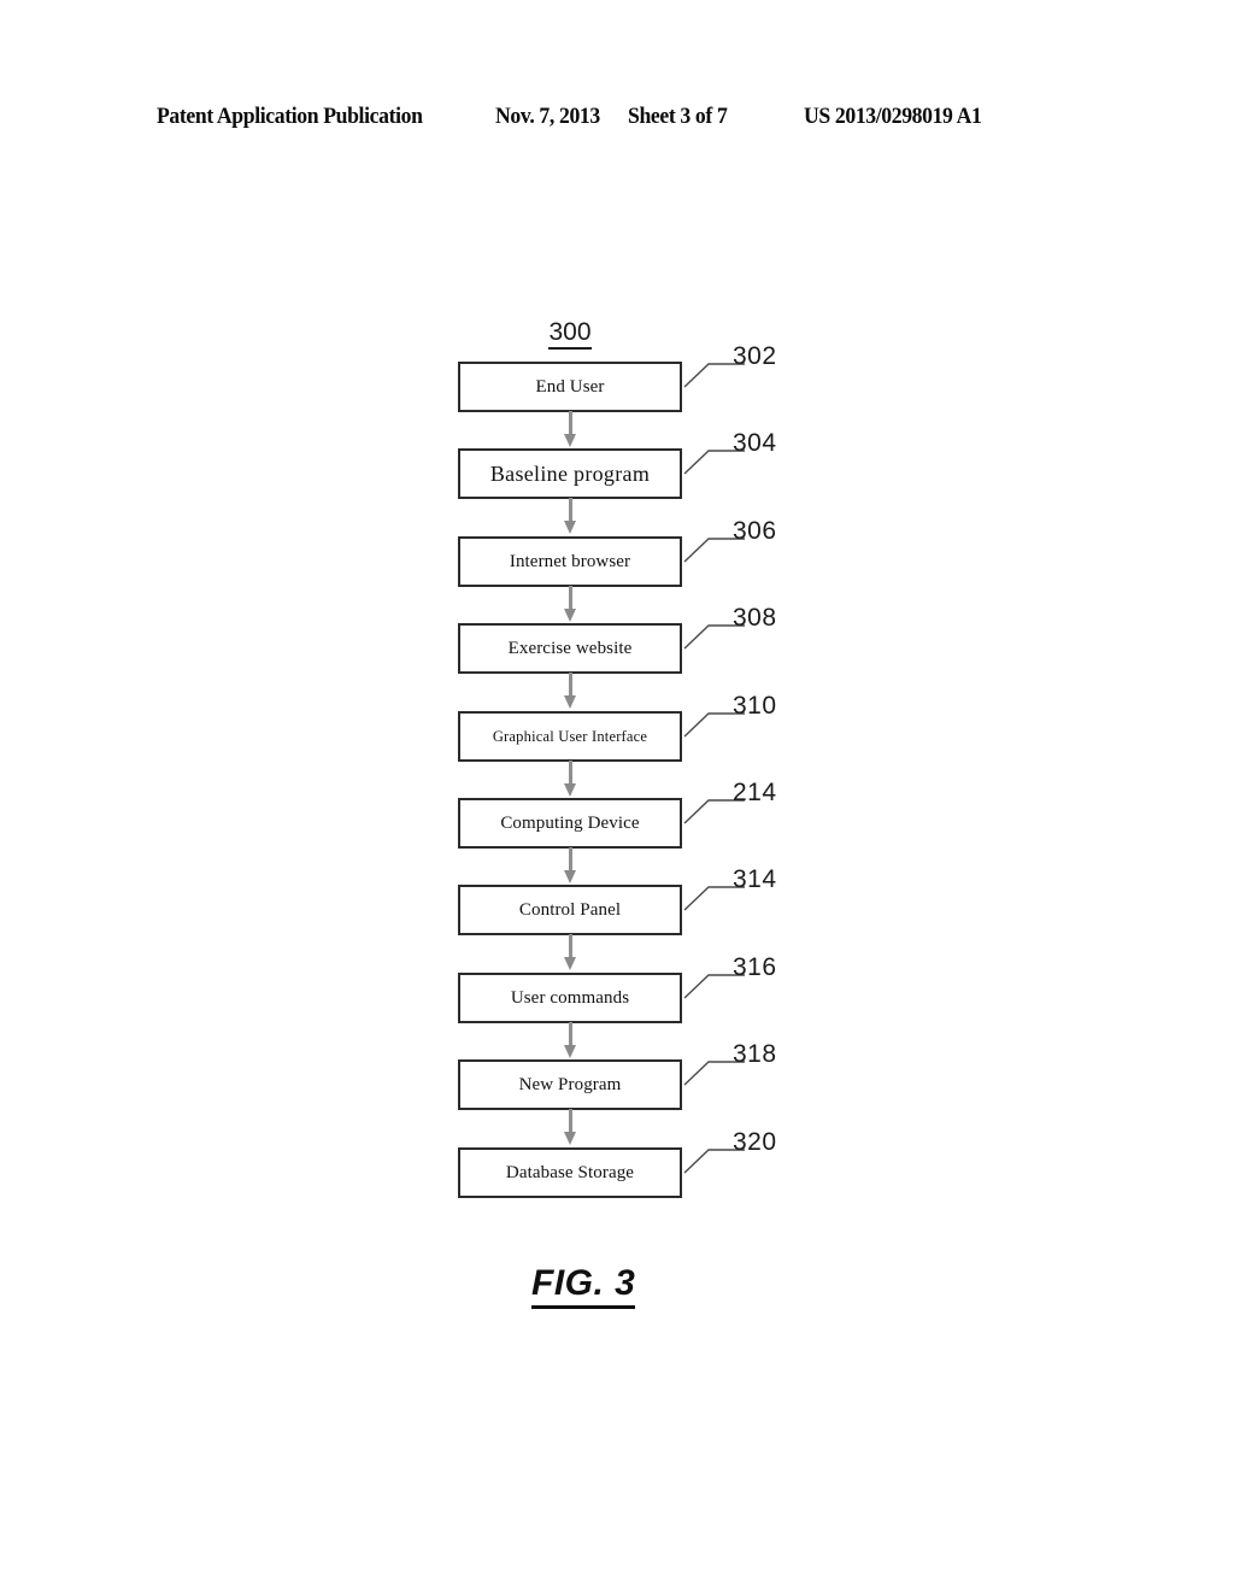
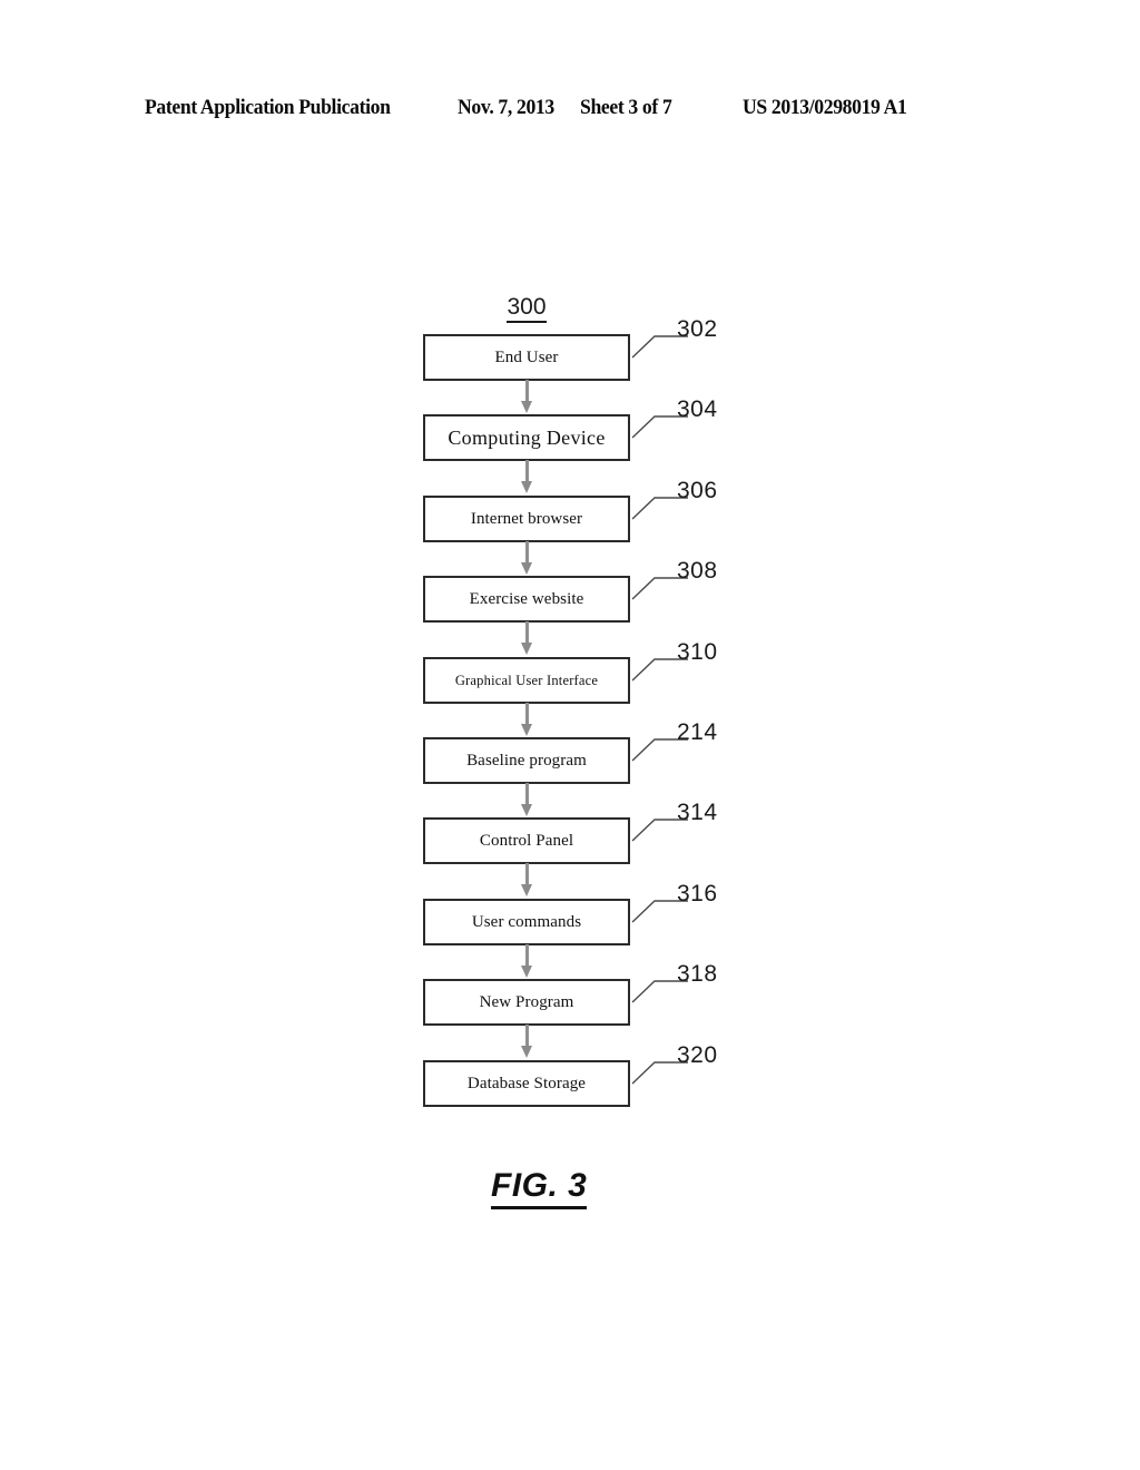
  Patent Application Publication
  Nov. 7, 2013
  Sheet 3 of 7
  US 2013/0298019 A1
  300
  End User
  302
- Baseline program
+ Computing Device
  304
  Internet browser
  306
  Exercise website
  308
  Graphical User Interface
  310
- Computing Device
+ Baseline program
  214
  Control Panel
  314
  User commands
  316
  New Program
  318
  Database Storage
  320
  FIG. 3
